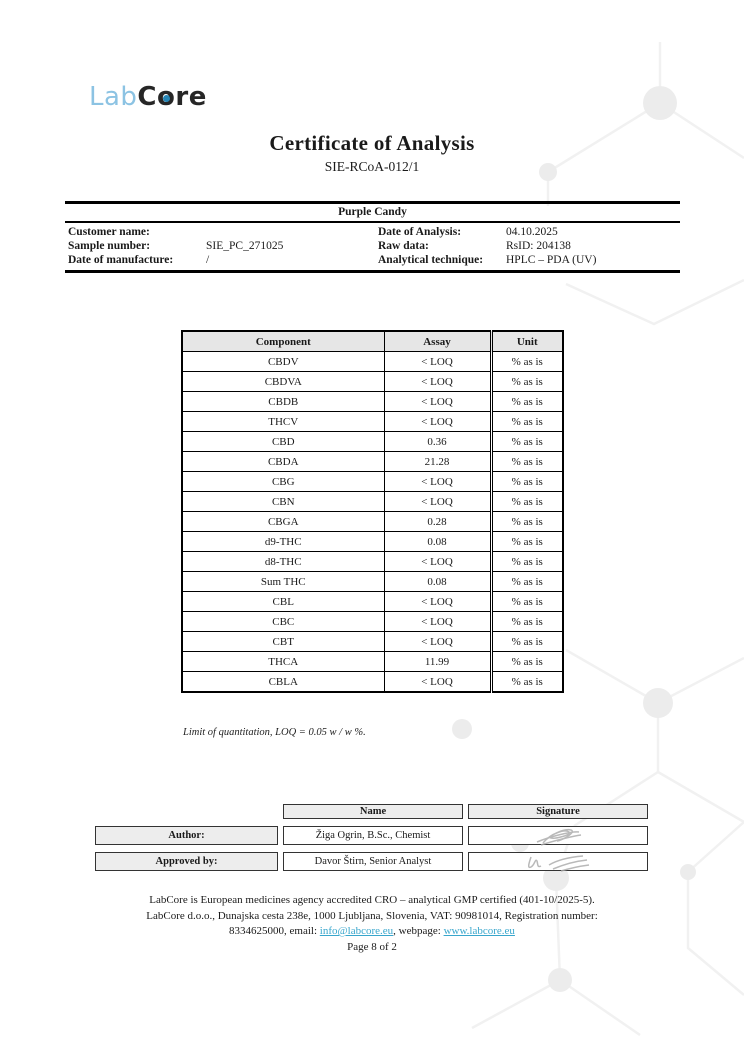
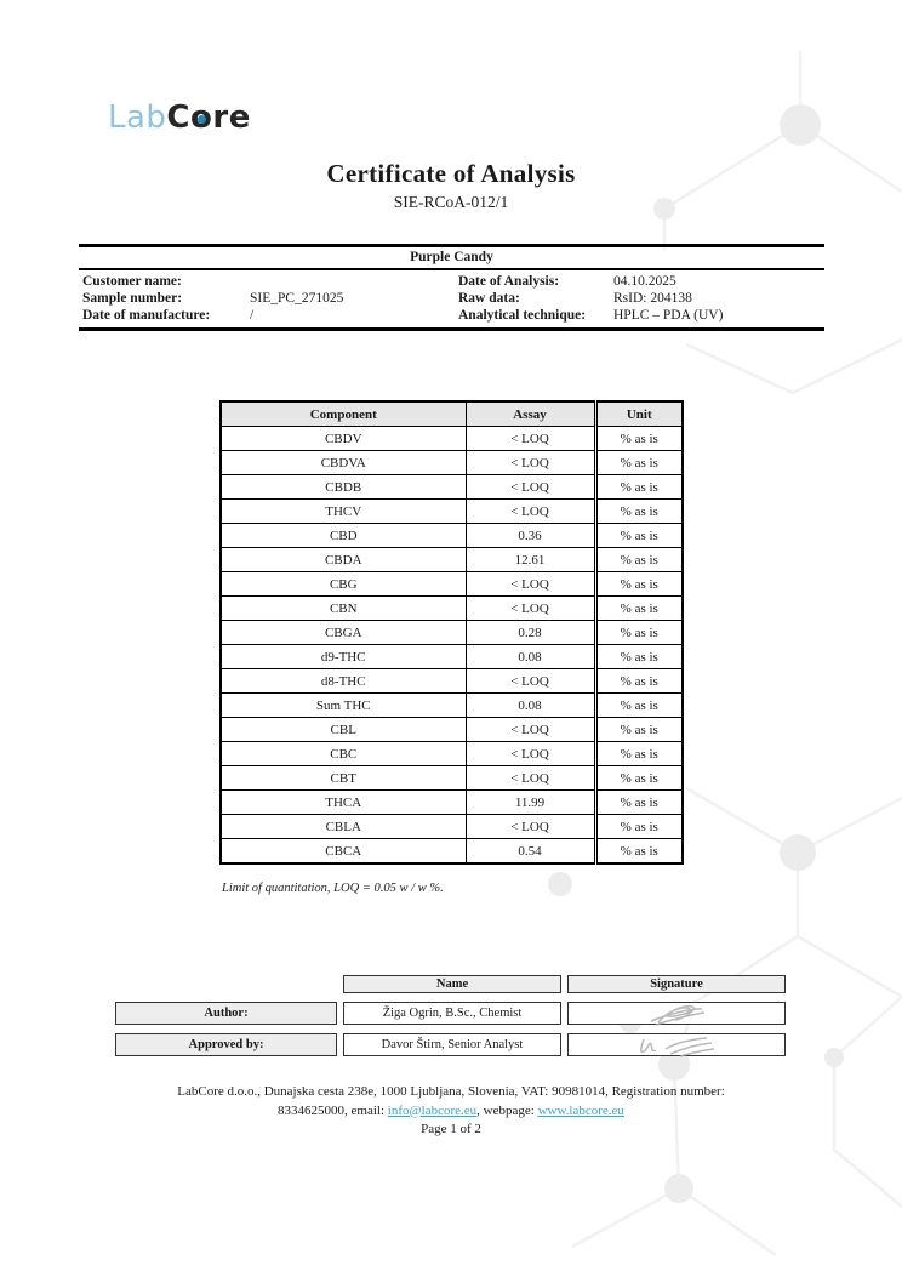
  LabC re
  Certificate of Analysis
  SIE-RCoA-012/1
  Purple Candy
  Customer name:
  Date of Analysis:
  04.10.2025
  Sample number:
  SIE_PC_271025
  Raw data:
  RsID: 204138
  Date of manufacture:
  /
  Analytical technique:
  HPLC – PDA (UV)
  Component	Assay	Unit
  CBDV	< LOQ	% as is
  CBDVA	< LOQ	% as is
  CBDB	< LOQ	% as is
  THCV	< LOQ	% as is
  CBD	0.36	% as is
- CBDA	21.28	% as is
+ CBDA	12.61	% as is
  CBG	< LOQ	% as is
  CBN	< LOQ	% as is
  CBGA	0.28	% as is
  d9-THC	0.08	% as is
  d8-THC	< LOQ	% as is
  Sum THC	0.08	% as is
  CBL	< LOQ	% as is
  CBC	< LOQ	% as is
  CBT	< LOQ	% as is
  THCA	11.99	% as is
  CBLA	< LOQ	% as is
+ CBCA	0.54	% as is
  Limit of quantitation, LOQ = 0.05 w / w %.
  Name
  Signature
  Author:
  Žiga Ogrin, B.Sc., Chemist
  Approved by:
  Davor Štirn, Senior Analyst
- LabCore is European medicines agency accredited CRO – analytical GMP certified (401-10/2025-5).
  LabCore d.o.o., Dunajska cesta 238e, 1000 Ljubljana, Slovenia, VAT: 90981014, Registration number:
  8334625000, email: info@labcore.eu, webpage: www.labcore.eu
- Page 8 of 2
+ Page 1 of 2
